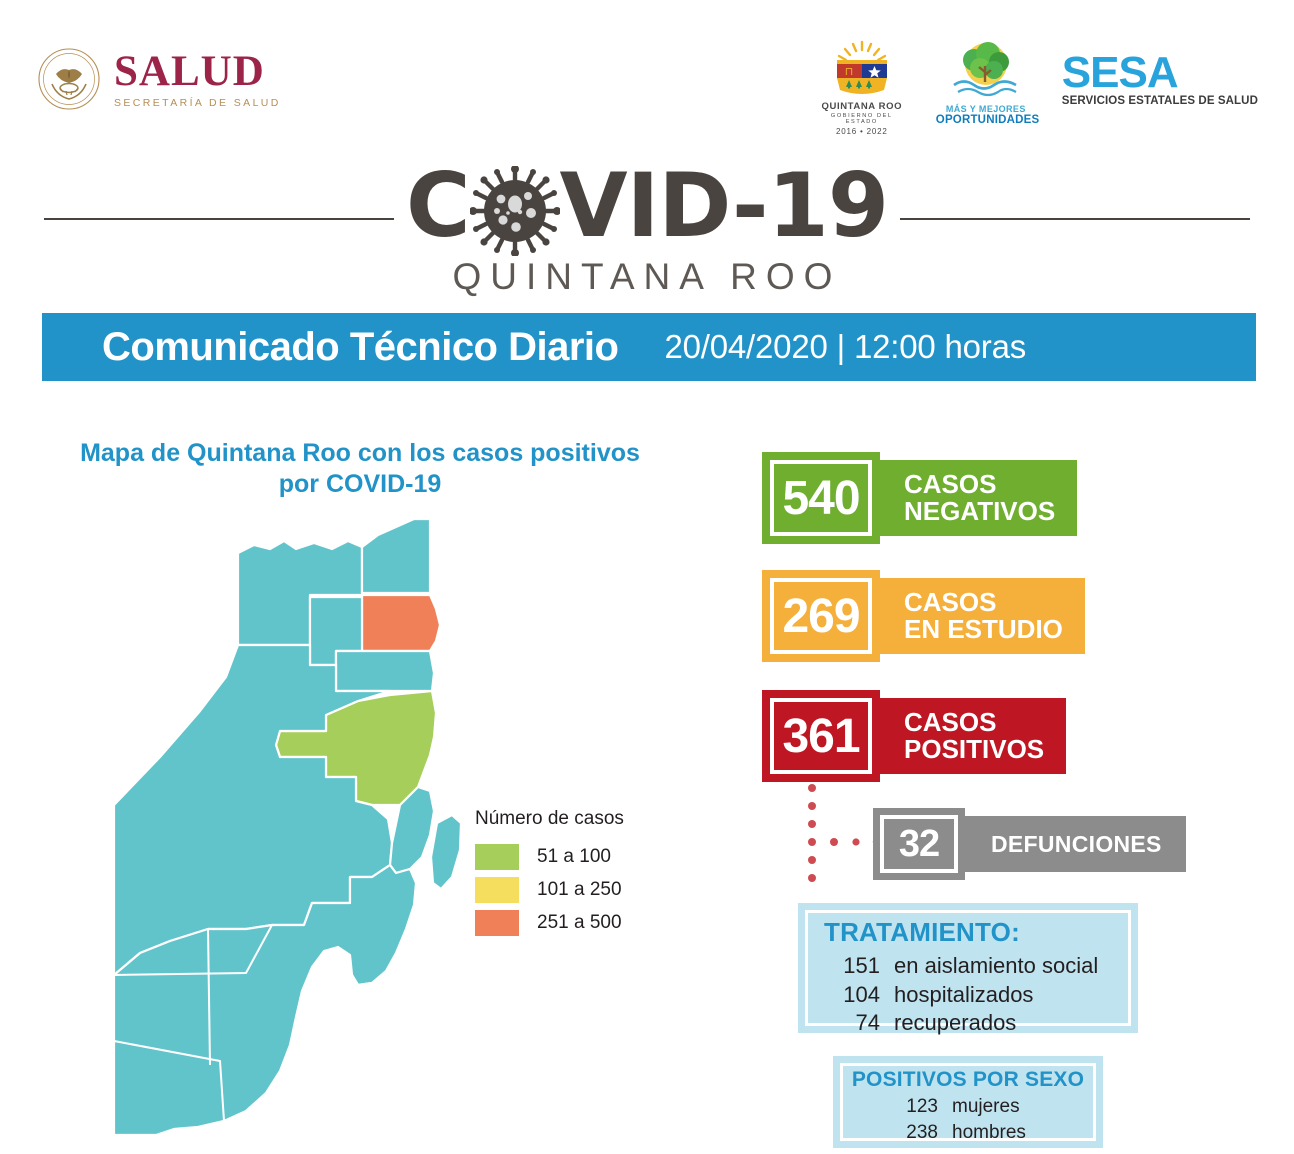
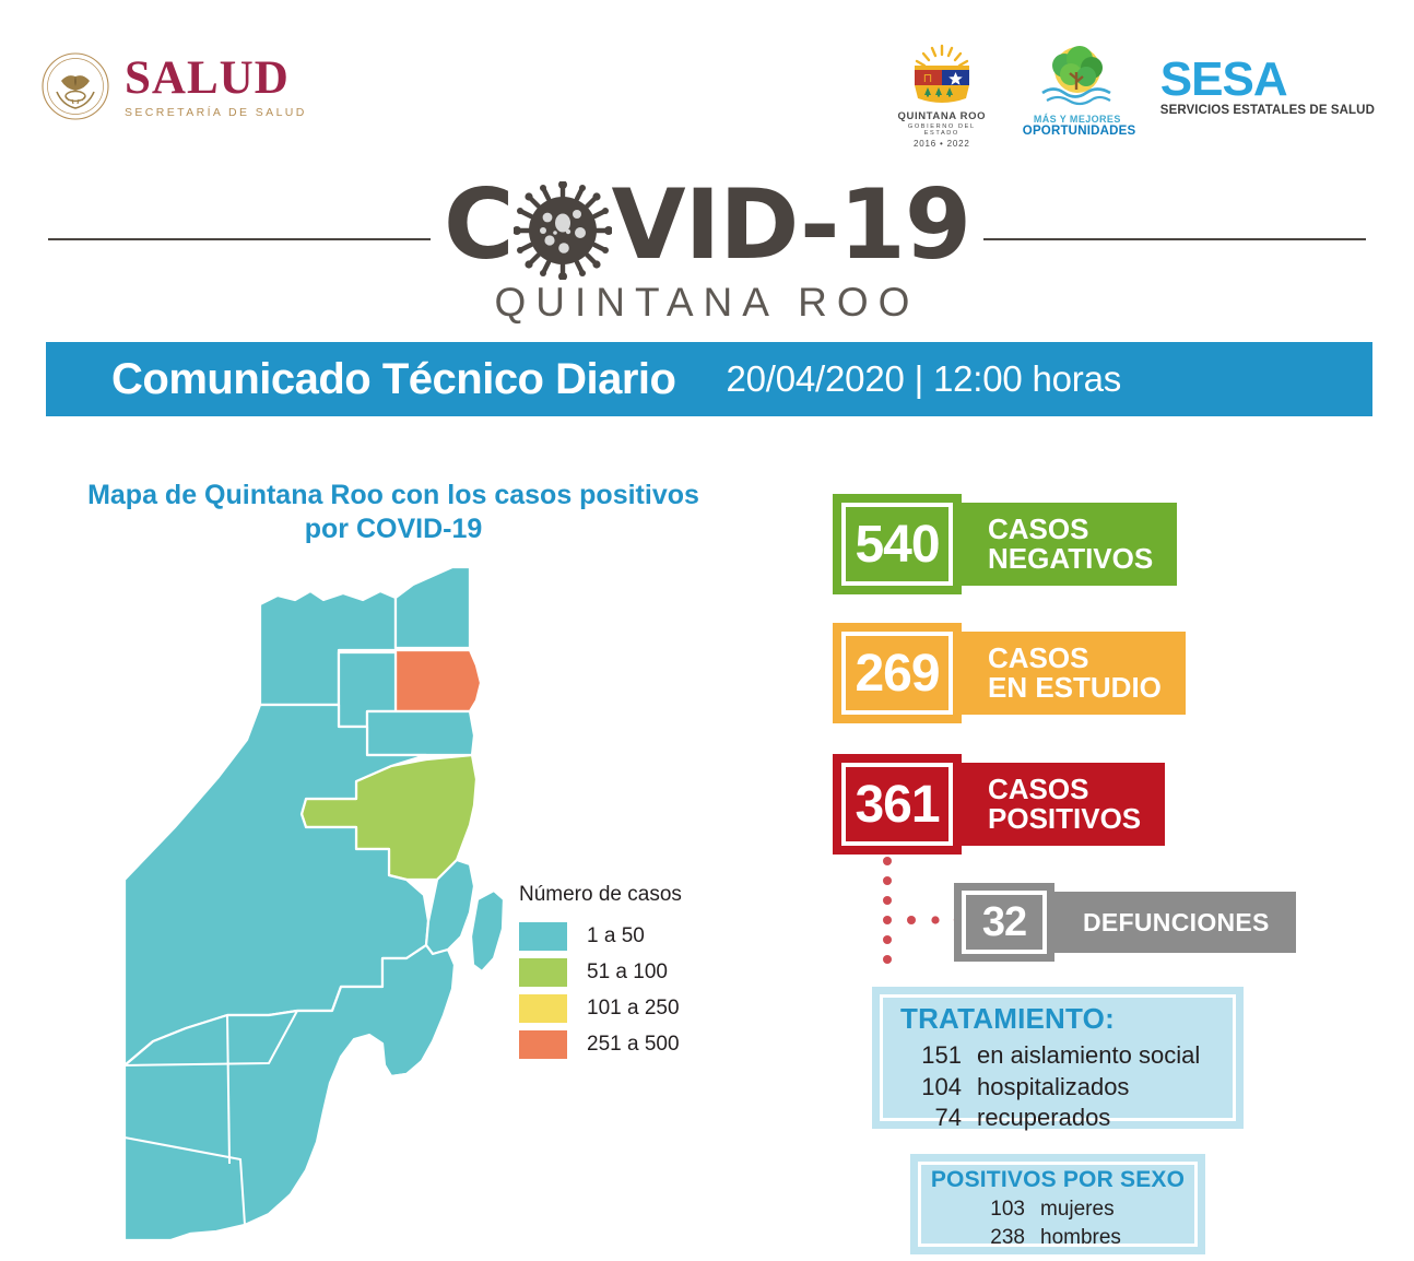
  SALUD
  SECRETARÍA DE SALUD
  ⊓
  QUINTANA ROO
  2016 • 2022
  MÁS Y MEJORES
  OPORTUNIDADES
  SESA
  SERVICIOS ESTATALES DE SALUD
  C VID-19
  QUINTANA ROO
  Comunicado Técnico Diario
  20/04/2020 | 12:00 horas
  Mapa de Quintana Roo con los casos positivos por COVID-19
  Número de casos
+ 1 a 50
  51 a 100
  101 a 250
  251 a 500
  540
  CASOS
  NEGATIVOS
  269
  CASOS
  EN ESTUDIO
  361
  CASOS
  POSITIVOS
  32
  DEFUNCIONES
  TRATAMIENTO:
  151
  en aislamiento social
  104
  hospitalizados
  74
  recuperados
  POSITIVOS POR SEXO
- 123
+ 103
  mujeres
  238
  hombres
